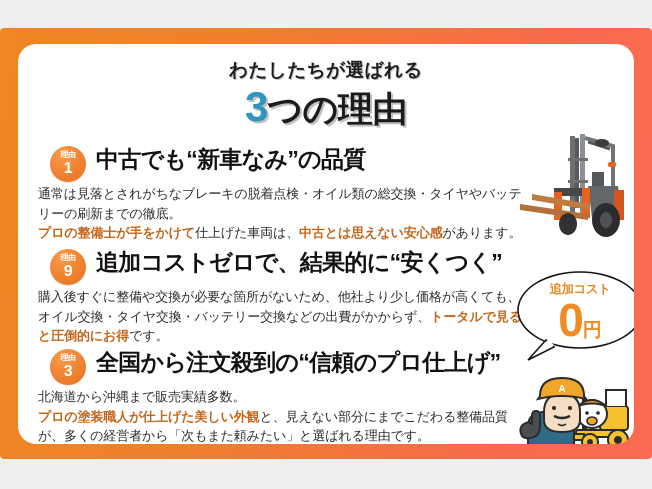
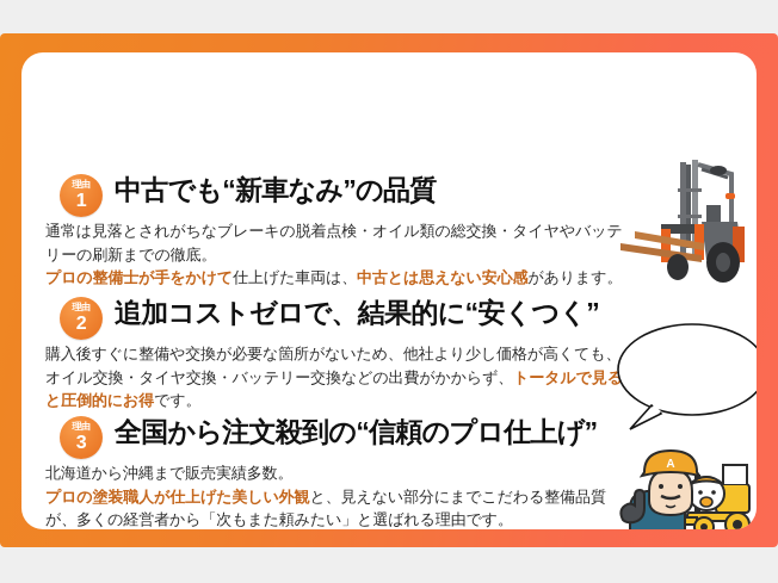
- わたしたちが選ばれる
- 3つの理由
  理由
  1
  中古でも“新車なみ”の品質
  通常は見落とされがちなブレーキの脱着点検・オイル類の総交換・タイヤやバッテリーの刷新までの徹底。
  プロの整備士が手をかけて仕上げた車両は、中古とは思えない安心感があります。
  理由
- 9
+ 2
  追加コストゼロで、結果的に“安くつく”
  購入後すぐに整備や交換が必要な箇所がないため、他社より少し価格が高くても、オイル交換・タイヤ交換・バッテリー交換などの出費がかからず、トータルで見ると圧倒的にお得です。
  理由
  3
  全国から注文殺到の“信頼のプロ仕上げ”
  北海道から沖縄まで販売実績多数。
  プロの塗装職人が仕上げた美しい外観と、見えない部分にまでこだわる整備品質が、多くの経営者から「次もまた頼みたい」と選ばれる理由です。
- 追加コスト
- 0
- 円
  A
